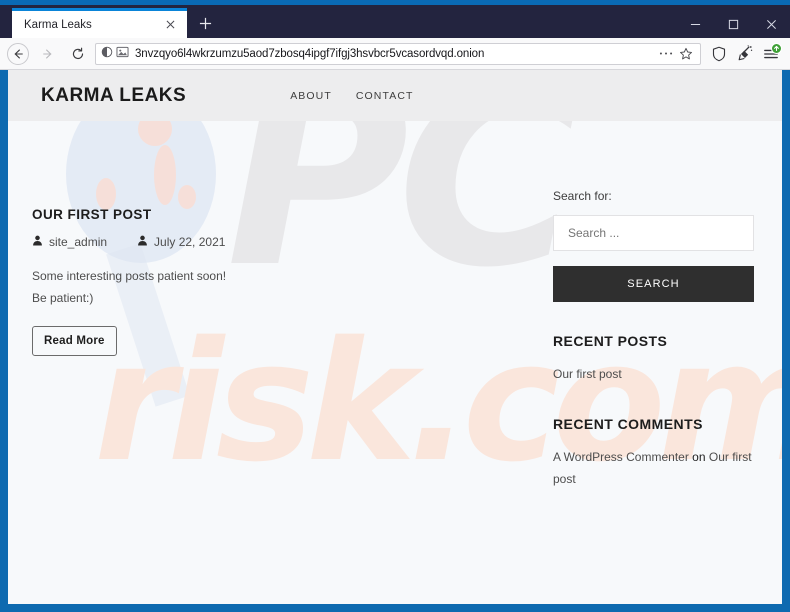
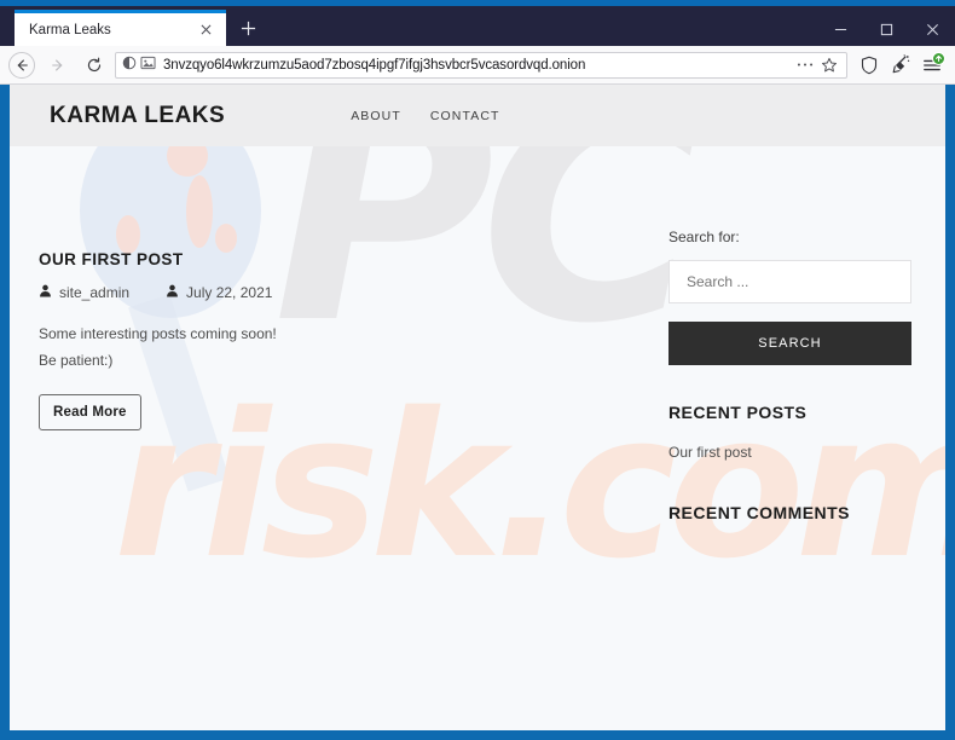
  Karma Leaks
  3nvzqyo6l4wkrzumzu5aod7zbosq4ipgf7ifgj3hsvbcr5vcasordvqd.onion
  PC
  risk.com
  KARMA LEAKS
  ABOUT
  CONTACT
  OUR FIRST POST
  site_admin
  July 22, 2021
- Some interesting posts patient soon!
+ Some interesting posts coming soon!
  Be patient:)
  Read More
  Search for:
  Search ...
  SEARCH
  RECENT POSTS
  Our first post
  RECENT COMMENTS
- A WordPress Commenter on Our first post
